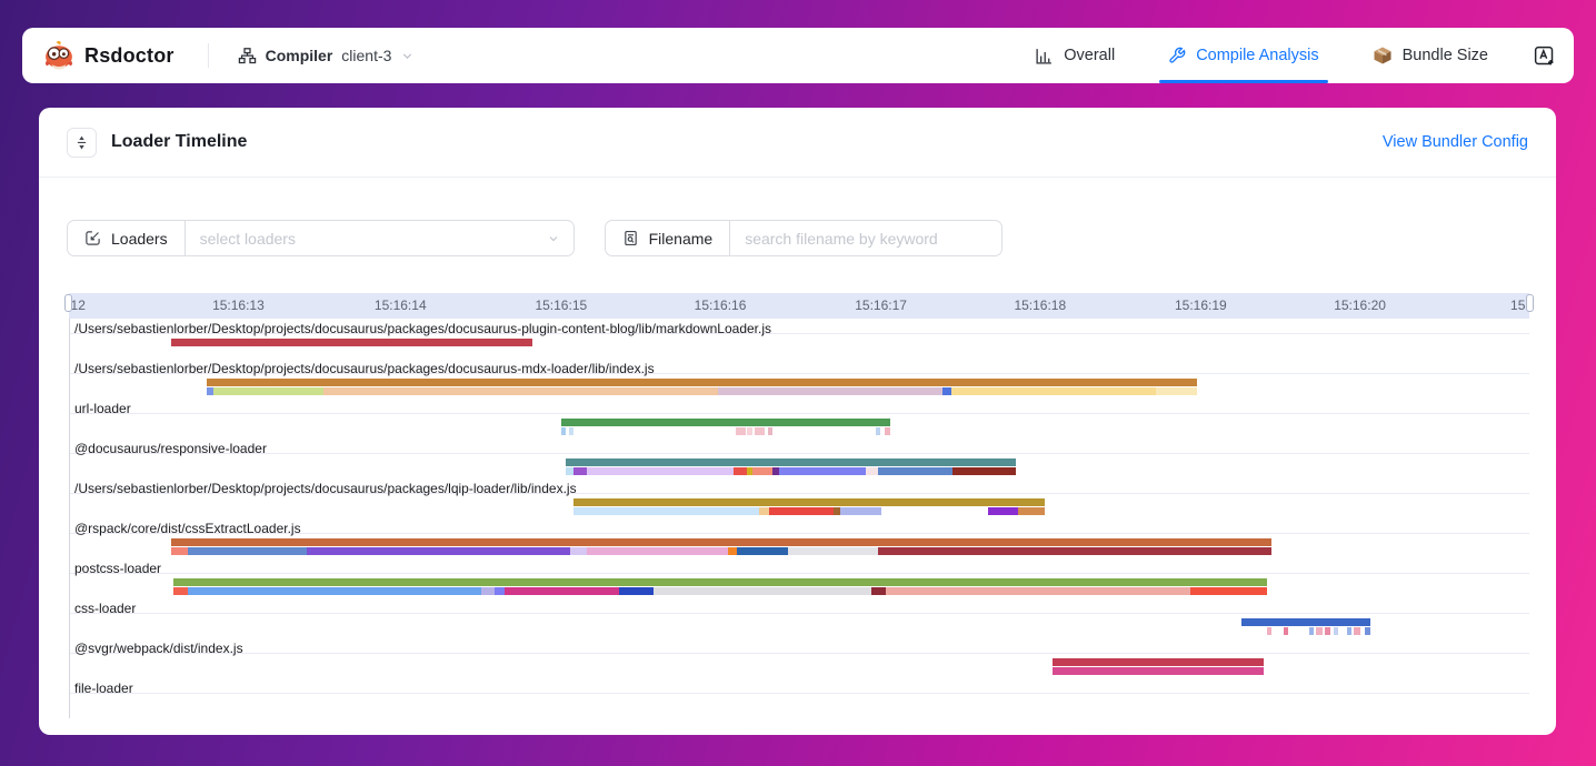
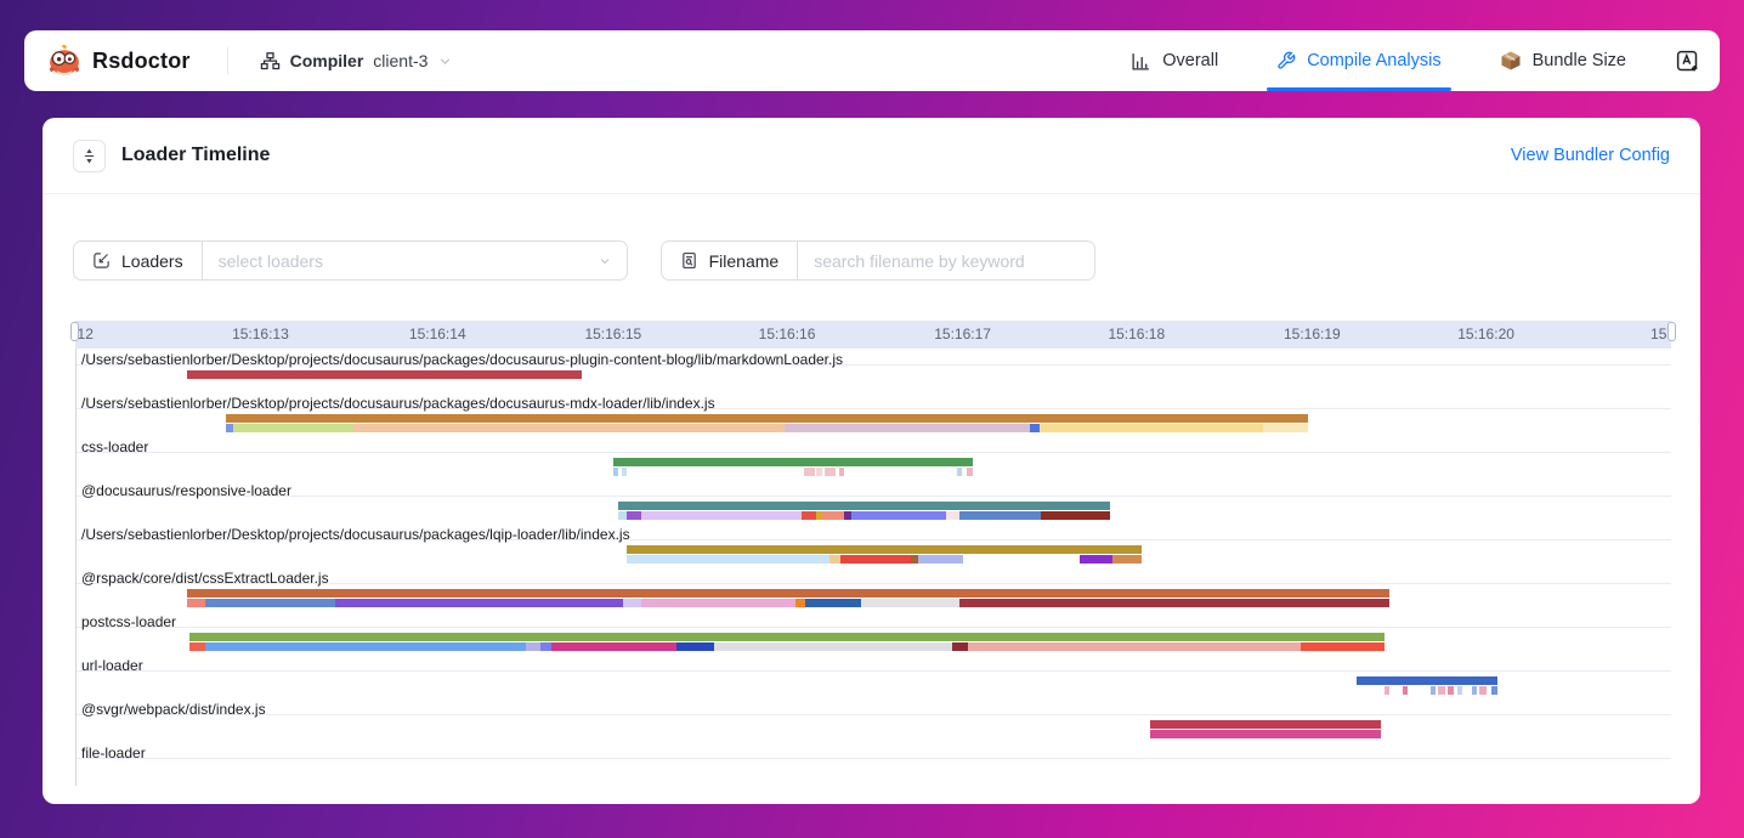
  Rsdoctor
  Compiler
  client-3
  Overall
  Compile Analysis
  Bundle Size
  Loader Timeline
  View Bundler Config
  Loaders
  select loaders
  Filename
  search filename by keyword
  15:16:13
  15:16:14
  15:16:15
  15:16:16
  15:16:17
  15:16:18
  15:16:19
  15:16:20
  /Users/sebastienlorber/Desktop/projects/docusaurus/packages/docusaurus-plugin-content-blog/lib/markdownLoader.js
  /Users/sebastienlorber/Desktop/projects/docusaurus/packages/docusaurus-mdx-loader/lib/index.js
- url-loader
+ css-loader
  @docusaurus/responsive-loader
  /Users/sebastienlorber/Desktop/projects/docusaurus/packages/lqip-loader/lib/index.js
  @rspack/core/dist/cssExtractLoader.js
  postcss-loader
- css-loader
+ url-loader
  @svgr/webpack/dist/index.js
  file-loader
